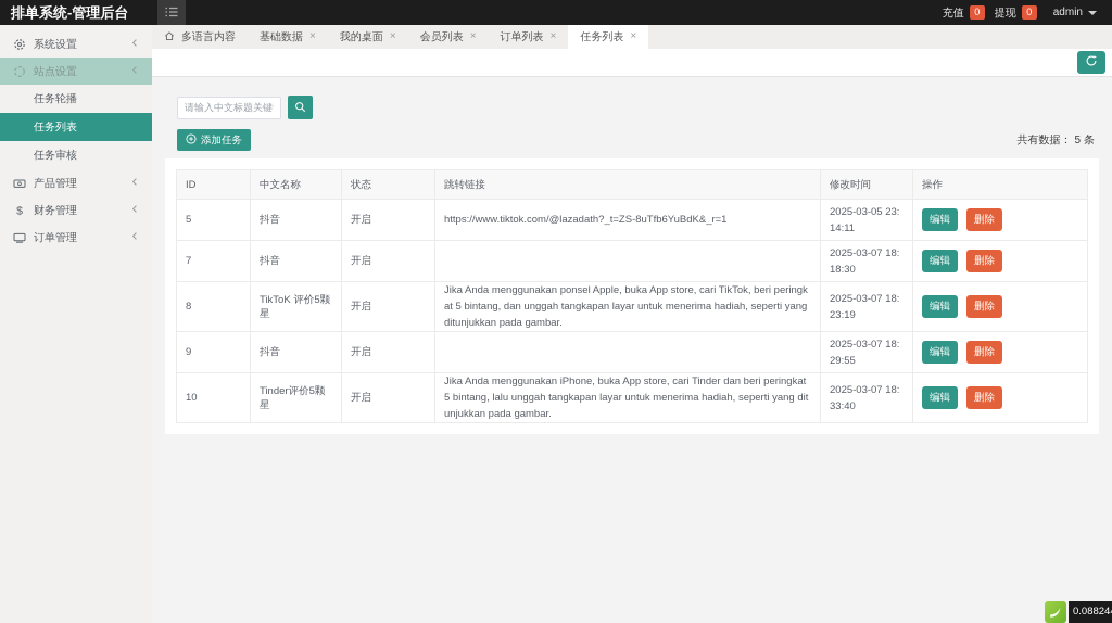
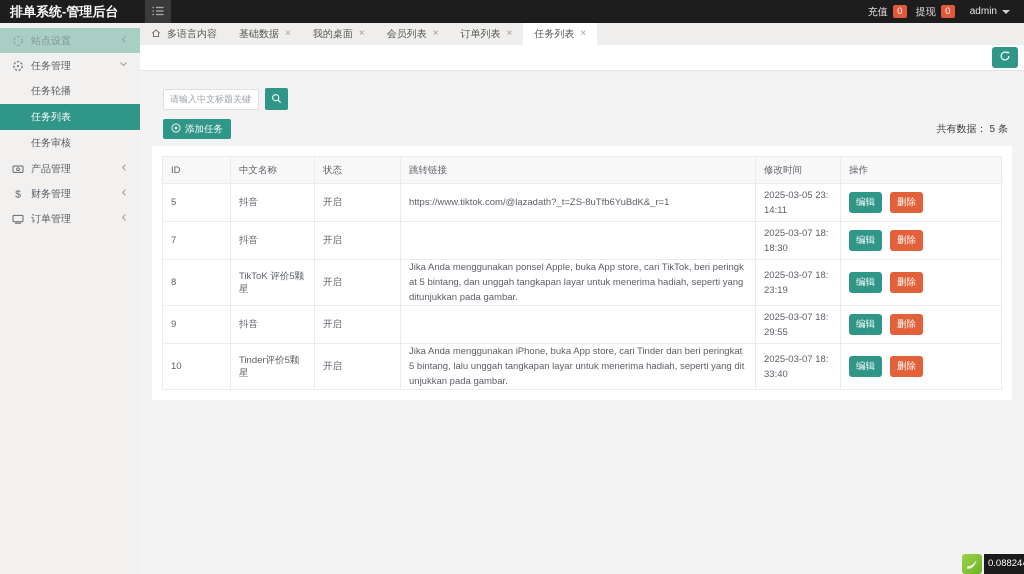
  排单系统-管理后台
  充值
  0
  提现
  0
  admin
- 系统设置
  站点设置
+ 任务管理
  任务轮播
  任务列表
  任务审核
  产品管理
  $
  财务管理
  订单管理
  多语言内容
  基础数据
  ×
  我的桌面
  ×
  会员列表
  ×
  订单列表
  ×
  任务列表
  ×
  请输入中文标题关键
  添加任务
  共有数据： 5 条
  ID	中文名称	状态	跳转链接	修改时间	操作
  5	抖音	开启	https://www.tiktok.com/@lazadath?_t=ZS-8uTfb6YuBdK&_r=1	2025-03-05 23:14:11	编辑 删除
  7	抖音	开启		2025-03-07 18:18:30	编辑 删除
  8	TikToK 评价5颗星	开启	Jika Anda menggunakan ponsel Apple, buka App store, cari TikTok, beri peringkat 5 bintang, dan unggah tangkapan layar untuk menerima hadiah, seperti yang ditunjukkan pada gambar.	2025-03-07 18:23:19	编辑 删除
  9	抖音	开启		2025-03-07 18:29:55	编辑 删除
  10	Tinder评价5颗星	开启	Jika Anda menggunakan iPhone, buka App store, cari Tinder dan beri peringkat 5 bintang, lalu unggah tangkapan layar untuk menerima hadiah, seperti yang ditunjukkan pada gambar.	2025-03-07 18:33:40	编辑 删除
  0.08824
